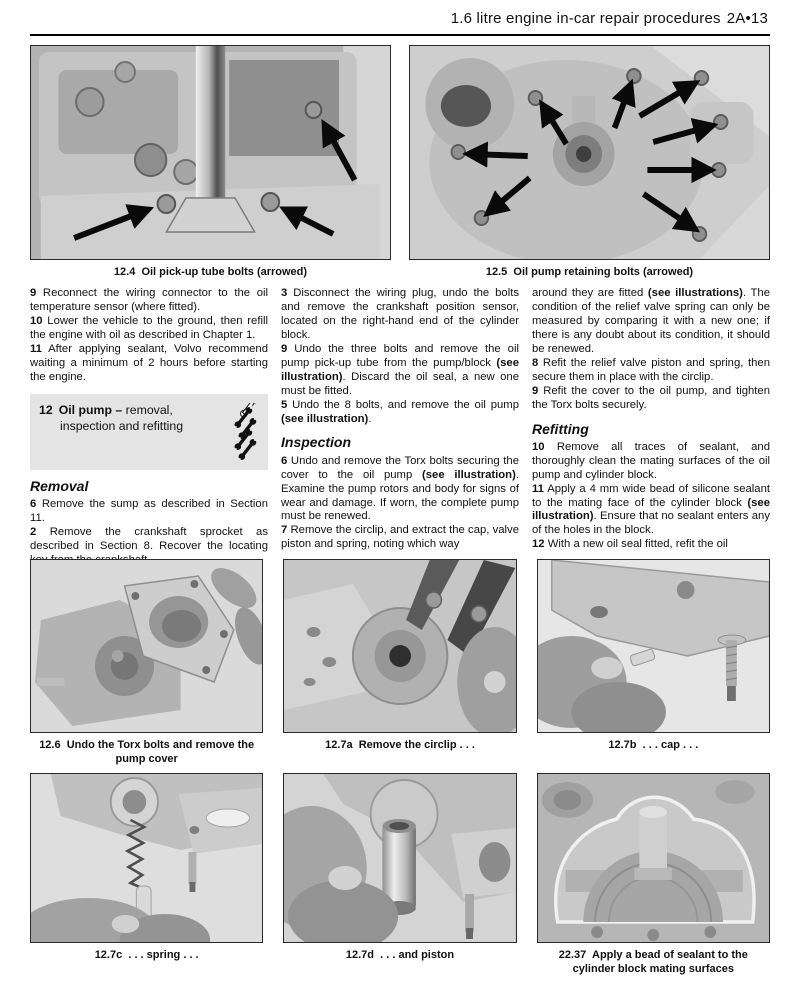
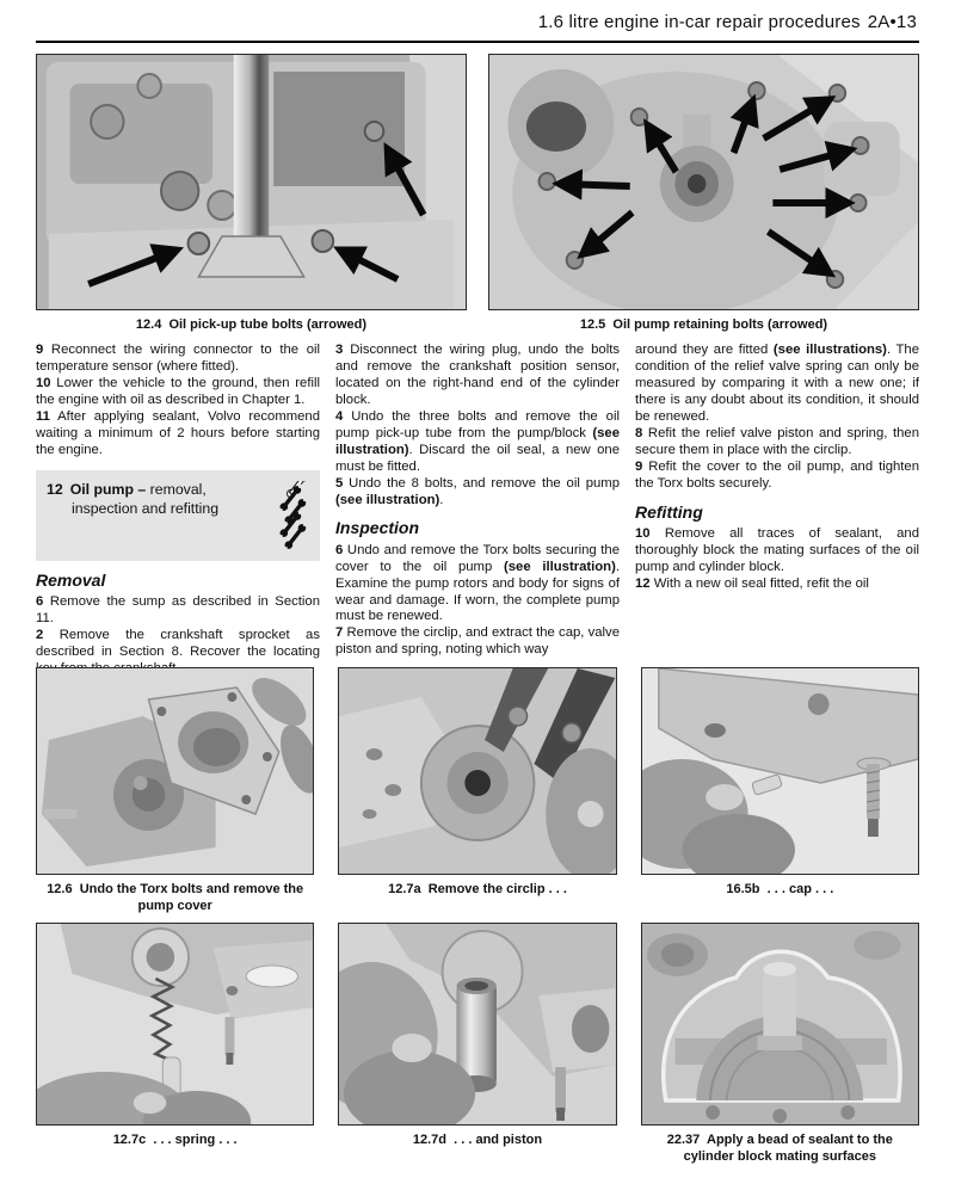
  1.6 litre engine in-car repair procedures 2A•13
  12.4 Oil pick-up tube bolts (arrowed)
  12.5 Oil pump retaining bolts (arrowed)
  9 Reconnect the wiring connector to the oil temperature sensor (where fitted).
  10 Lower the vehicle to the ground, then refill the engine with oil as described in Chapter 1.
  11 After applying sealant, Volvo recommend waiting a minimum of 2 hours before starting the engine.
  12 Oil pump – removal,
  inspection and refitting
  Removal
  6 Remove the sump as described in Section 11.
  2 Remove the crankshaft sprocket as described in Section 8. Recover the locating
  3 Disconnect the wiring plug, undo the bolts and remove the crankshaft position sensor, located on the right-hand end of the cylinder block.
- 9 Undo the three bolts and remove the oil pump pick-up tube from the pump/block (see illustration). Discard the oil seal, a new one must be fitted.
+ 4 Undo the three bolts and remove the oil pump pick-up tube from the pump/block (see illustration). Discard the oil seal, a new one must be fitted.
  5 Undo the 8 bolts, and remove the oil pump (see illustration).
  Inspection
  6 Undo and remove the Torx bolts securing the cover to the oil pump (see illustration). Examine the pump rotors and body for signs of wear and damage. If worn, the complete pump must be renewed.
  7 Remove the circlip, and extract the cap, valve piston and spring, noting which way
  around they are fitted (see illustrations). The condition of the relief valve spring can only be measured by comparing it with a new one; if there is any doubt about its condition, it should be renewed.
  8 Refit the relief valve piston and spring, then secure them in place with the circlip.
  9 Refit the cover to the oil pump, and tighten the Torx bolts securely.
  Refitting
- 10 Remove all traces of sealant, and thoroughly clean the mating surfaces of the oil pump and cylinder block.
+ 10 Remove all traces of sealant, and thoroughly block the mating surfaces of the oil pump and cylinder block.
- 11 Apply a 4 mm wide bead of silicone sealant to the mating face of the cylinder block (see illustration). Ensure that no sealant enters any of the holes in the block.
  12 With a new oil seal fitted, refit the oil
  12.6 Undo the Torx bolts and remove the pump cover
  12.7a Remove the circlip . . .
- 12.7b . . . cap . . .
+ 16.5b . . . cap . . .
  12.7c . . . spring . . .
  12.7d . . . and piston
  22.37 Apply a bead of sealant to the cylinder block mating surfaces
